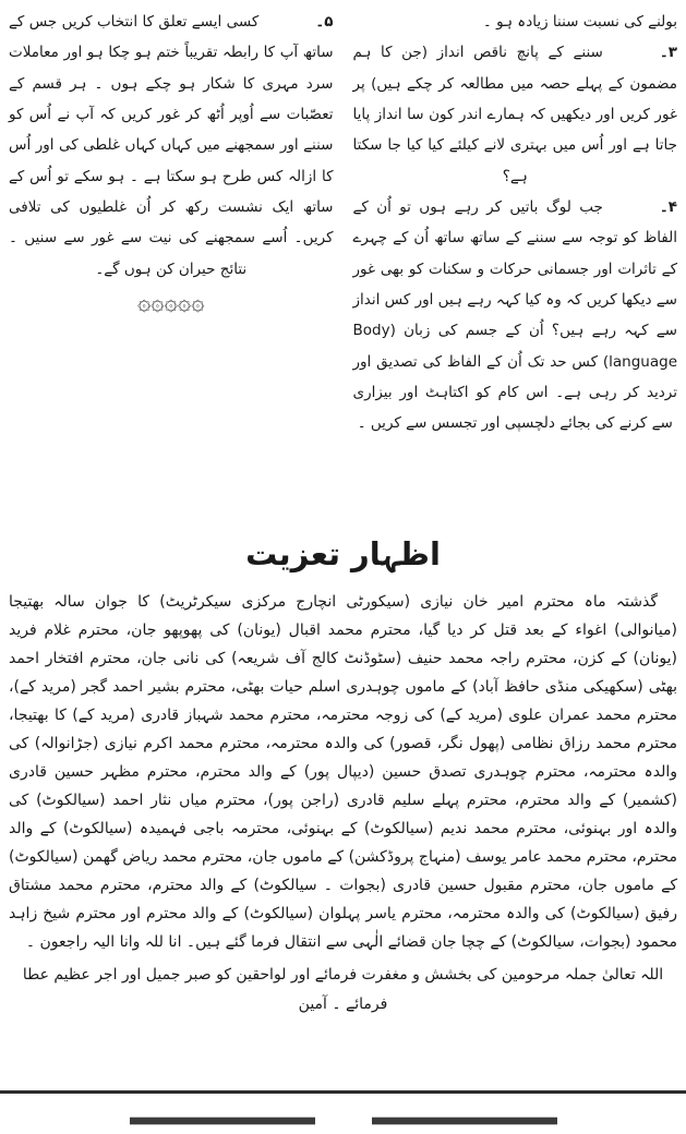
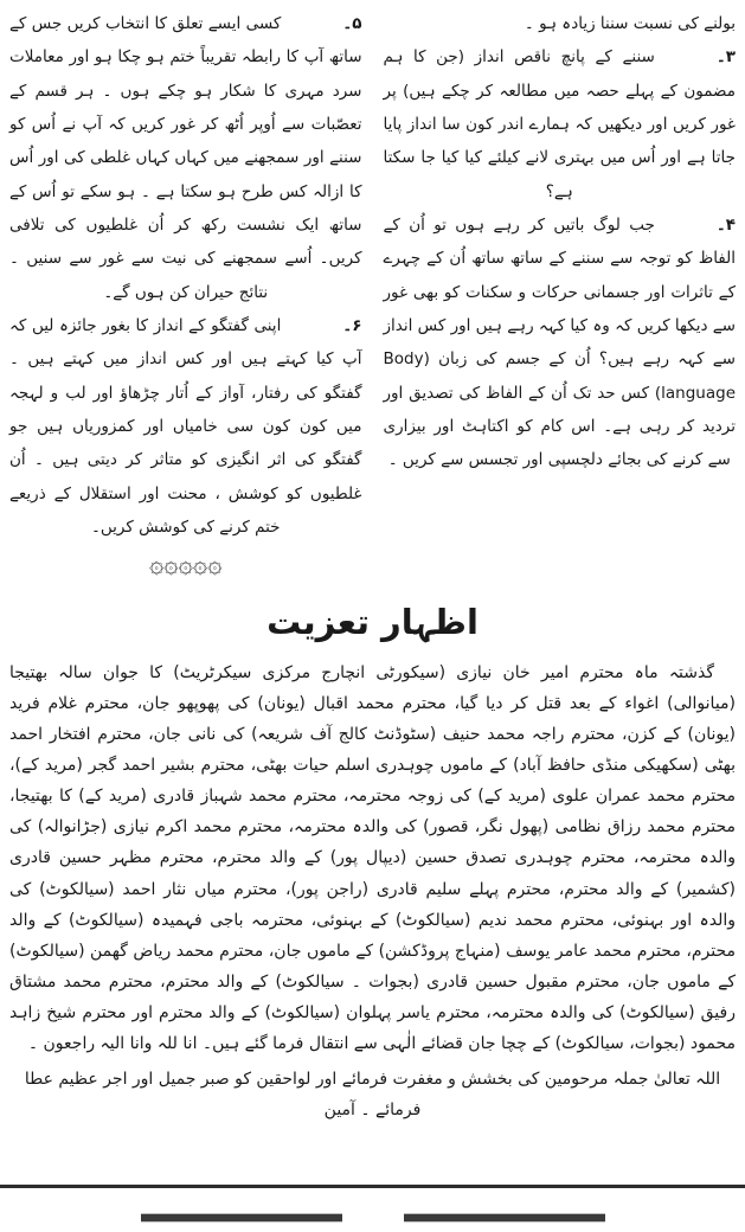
  بولنے کی نسبت سننا زیادہ ہو ۔
  ۳۔سننے کے پانچ ناقص انداز (جن کا ہم مضمون کے پہلے حصہ میں مطالعہ کر چکے ہیں) پر غور کریں اور دیکھیں کہ ہمارے اندر کون سا انداز پایا جاتا ہے اور اُس میں بہتری لانے کیلئے کیا کیا جا سکتا ہے؟
  ۴۔جب لوگ باتیں کر رہے ہوں تو اُن کے الفاظ کو توجہ سے سننے کے ساتھ ساتھ اُن کے چہرے کے تاثرات اور جسمانی حرکات و سکنات کو بھی غور سے دیکھا کریں کہ وہ کیا کہہ رہے ہیں اور کس انداز سے کہہ رہے ہیں؟ اُن کے جسم کی زبان (Body language) کس حد تک اُن کے الفاظ کی تصدیق اور تردید کر رہی ہے۔ اس کام کو اکتاہٹ اور بیزاری سے کرنے کی بجائے دلچسپی اور تجسس سے کریں ۔
  ۵۔کسی ایسے تعلق کا انتخاب کریں جس کے ساتھ آپ کا رابطہ تقریباً ختم ہو چکا ہو اور معاملات سرد مہری کا شکار ہو چکے ہوں ۔ ہر قسم کے تعصّبات سے اُوپر اُٹھ کر غور کریں کہ آپ نے اُس کو سننے اور سمجھنے میں کہاں کہاں غلطی کی اور اُس کا ازالہ کس طرح ہو سکتا ہے ۔ ہو سکے تو اُس کے ساتھ ایک نشست رکھ کر اُن غلطیوں کی تلافی کریں۔ اُسے سمجھنے کی نیت سے غور سے سنیں ۔ نتائج حیران کن ہوں گے۔
+ ۶۔اپنی گفتگو کے انداز کا بغور جائزہ لیں کہ آپ کیا کہتے ہیں اور کس انداز میں کہتے ہیں ۔ گفتگو کی رفتار، آواز کے اُتار چڑھاؤ اور لب و لہجہ میں کون کون سی خامیاں اور کمزوریاں ہیں جو گفتگو کی اثر انگیزی کو متاثر کر دیتی ہیں ۔ اُن غلطیوں کو کوشش ، محنت اور استقلال کے ذریعے ختم کرنے کی کوشش کریں۔
  ۞۞۞۞۞
  اظہار تعزیت
  گذشتہ ماہ محترم امیر خان نیازی (سیکورٹی انچارج مرکزی سیکرٹریٹ) کا جوان سالہ بھتیجا (میانوالی) اغواء کے بعد قتل کر دیا گیا، محترم محمد اقبال (یونان) کی پھوپھو جان، محترم غلام فرید (یونان) کے کزن، محترم راجہ محمد حنیف (سٹوڈنٹ کالج آف شریعہ) کی نانی جان، محترم افتخار احمد بھٹی (سکھیکی منڈی حافظ آباد) کے ماموں چوہدری اسلم حیات بھٹی، محترم بشیر احمد گجر (مرید کے)، محترم محمد عمران علوی (مرید کے) کی زوجہ محترمہ، محترم محمد شہباز قادری (مرید کے) کا بھتیجا، محترم محمد رزاق نظامی (پھول نگر، قصور) کی والدہ محترمہ، محترم محمد اکرم نیازی (جڑانوالہ) کی والدہ محترمہ، محترم چوہدری تصدق حسین (دیپال پور) کے والد محترم، محترم مظہر حسین قادری (کشمیر) کے والد محترم، محترم پہلے سلیم قادری (راجن پور)، محترم میاں نثار احمد (سیالکوٹ) کی والدہ اور بہنوئی، محترم محمد ندیم (سیالکوٹ) کے بہنوئی، محترمہ باجی فہمیدہ (سیالکوٹ) کے والد محترم، محترم محمد عامر یوسف (منہاج پروڈکشن) کے ماموں جان، محترم محمد ریاض گھمن (سیالکوٹ) کے ماموں جان، محترم مقبول حسین قادری (بجوات ۔ سیالکوٹ) کے والد محترم، محترم محمد مشتاق رفیق (سیالکوٹ) کی والدہ محترمہ، محترم یاسر پہلوان (سیالکوٹ) کے والد محترم اور محترم شیخ زاہد محمود (بجوات، سیالکوٹ) کے چچا جان قضائے الٰہی سے انتقال فرما گئے ہیں۔ انا للہ وانا الیہ راجعون ۔
  اللہ تعالیٰ جملہ مرحومین کی بخشش و مغفرت فرمائے اور لواحقین کو صبر جمیل اور اجر عظیم عطا فرمائے ۔ آمین
